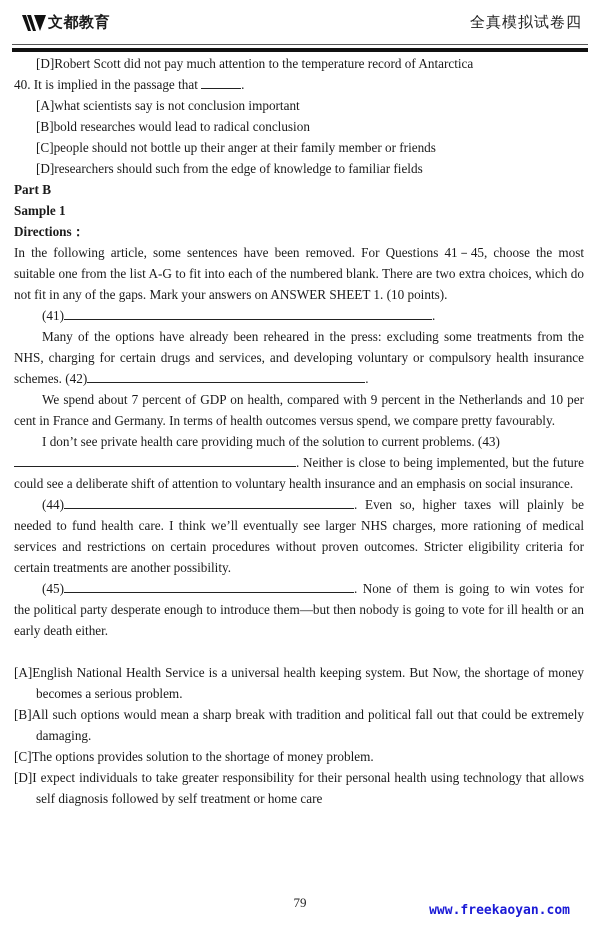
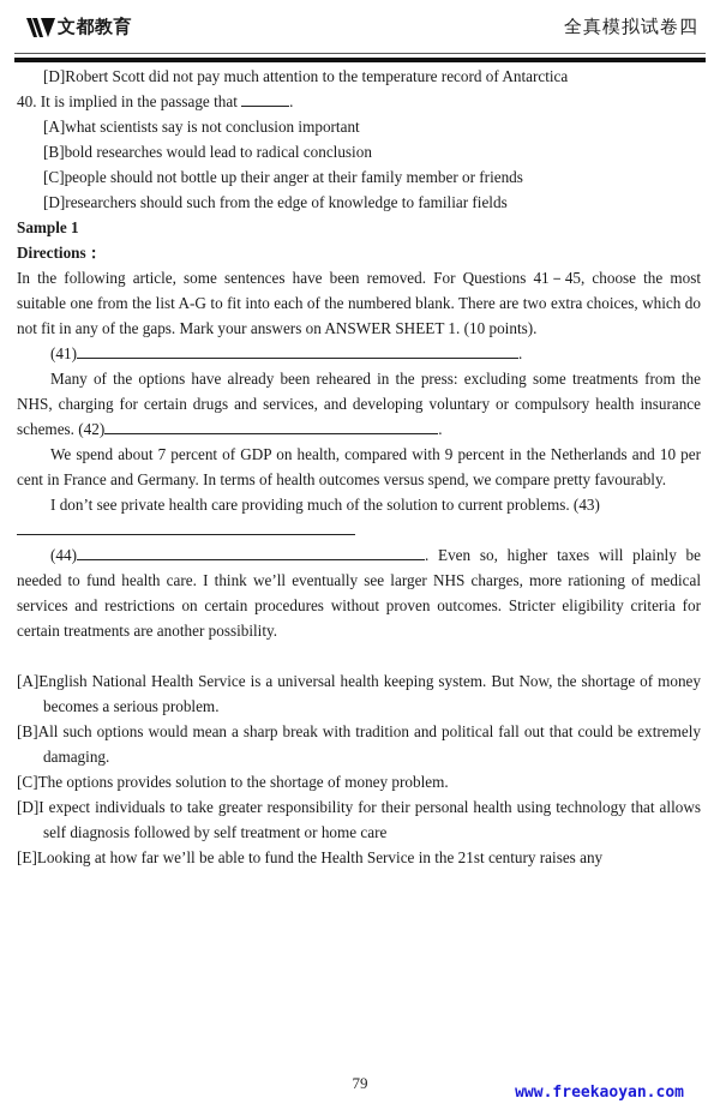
  文都教育
  全真模拟试卷四
  [D]Robert Scott did not pay much attention to the temperature record of Antarctica
  40. It is implied in the passage that .
  [A]what scientists say is not conclusion important
  [B]bold researches would lead to radical conclusion
  [C]people should not bottle up their anger at their family member or friends
  [D]researchers should such from the edge of knowledge to familiar fields
- Part B
  Sample 1
  Directions：
  In the following article, some sentences have been removed. For Questions 41－45, choose the most suitable one from the list A-G to fit into each of the numbered blank. There are two extra choices, which do not fit in any of the gaps. Mark your answers on ANSWER SHEET 1. (10 points).
  (41) .
  Many of the options have already been reheared in the press: excluding some treatments from the NHS, charging for certain drugs and services, and developing voluntary or compulsory health insurance schemes. (42) .
  We spend about 7 percent of GDP on health, compared with 9 percent in the Netherlands and 10 per cent in France and Germany. In terms of health outcomes versus spend, we compare pretty favourably.
  I don’t see private health care providing much of the solution to current problems. (43)
- . Neither is close to being implemented, but the future could see a deliberate shift of attention to voluntary health insurance and an emphasis on social insurance.
  (44) . Even so, higher taxes will plainly be needed to fund health care. I think we’ll eventually see larger NHS charges, more rationing of medical services and restrictions on certain procedures without proven outcomes. Stricter eligibility criteria for certain treatments are another possibility.
- (45) . None of them is going to win votes for the political party desperate enough to introduce them—but then nobody is going to vote for ill health or an early death either.
  [A]English National Health Service is a universal health keeping system. But Now, the shortage of money becomes a serious problem.
  [B]All such options would mean a sharp break with tradition and political fall out that could be extremely damaging.
  [C]The options provides solution to the shortage of money problem.
  [D]I expect individuals to take greater responsibility for their personal health using technology that allows self diagnosis followed by self treatment or home care
+ [E]Looking at how far we’ll be able to fund the Health Service in the 21st century raises any
  79
  www.freekaoyan.com
